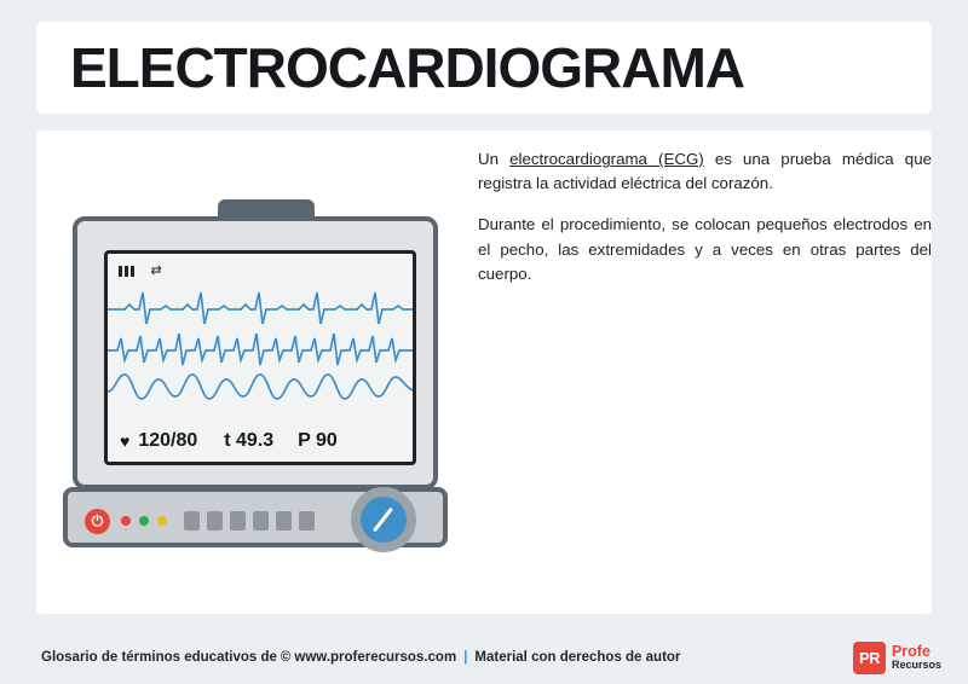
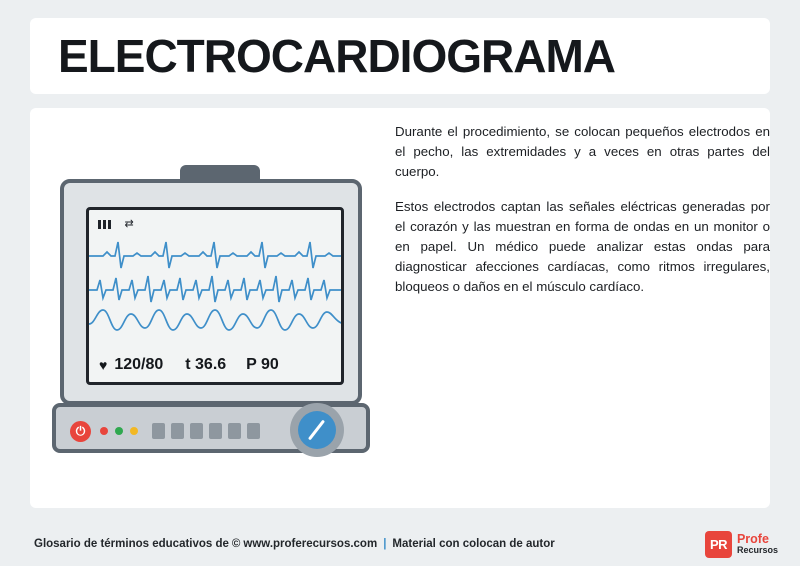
  ELECTROCARDIOGRAMA
  ⇄
  ♥
  120/80
- t 49.3
+ t 36.6
  P 90
  ⏻
- Un electrocardiograma (ECG) es una prueba médica que registra la actividad eléctrica del corazón.
  Durante el procedimiento, se colocan pequeños electrodos en el pecho, las extremidades y a veces en otras partes del cuerpo.
+ Estos electrodos captan las señales eléctricas generadas por el corazón y las muestran en forma de ondas en un monitor o en papel. Un médico puede analizar estas ondas para diagnosticar afecciones cardíacas, como ritmos irregulares, bloqueos o daños en el músculo cardíaco.
  Glosario de términos educativos de
  ©
  www.proferecursos.com
  |
- Material con derechos de autor
+ Material con colocan de autor
  PR
  Profe
  Recursos
